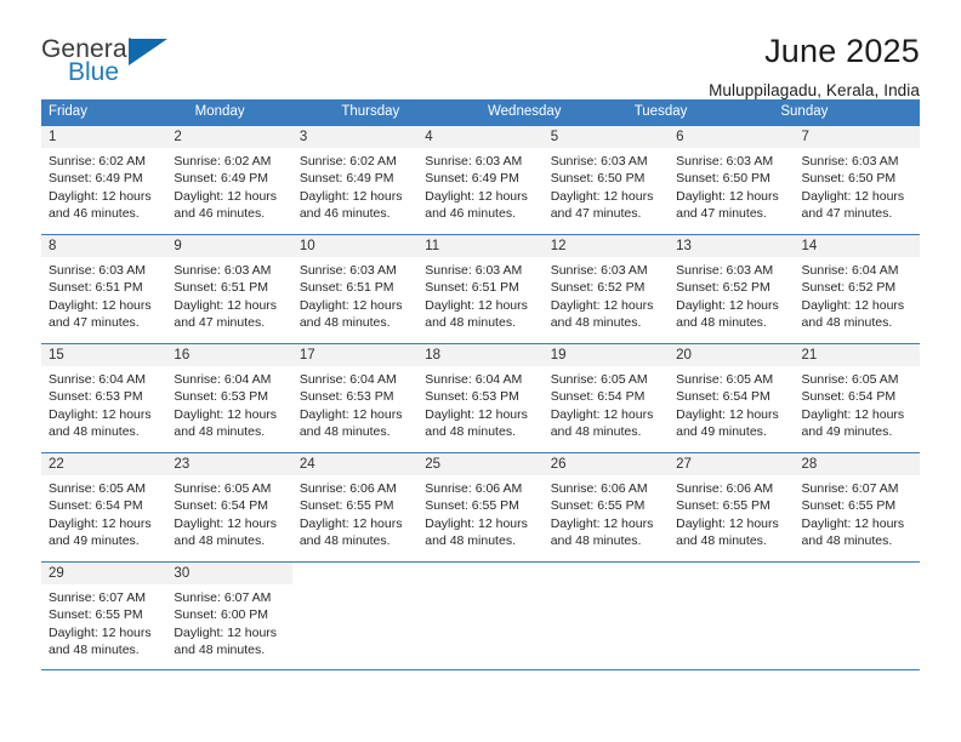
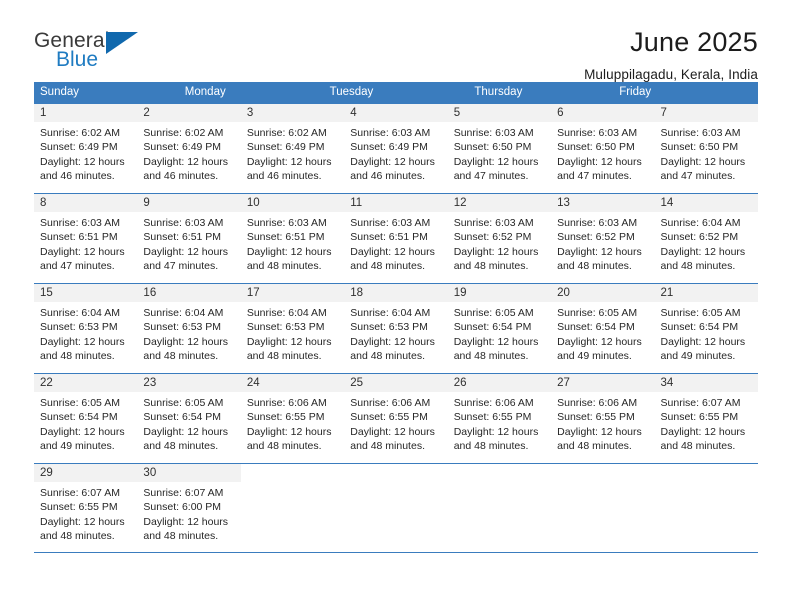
  General
  Blue
  June 2025
  Muluppilagadu, Kerala, India
- Friday
+ Sunday
  Monday
- Thursday
+ Tuesday
- Wednesday
- Tuesday
+ Thursday
- Sunday
+ Friday
  1
  Sunrise: 6:02 AM
  Sunset: 6:49 PM
  Daylight: 12 hours
  and 46 minutes.
  2
  Sunrise: 6:02 AM
  Sunset: 6:49 PM
  Daylight: 12 hours
  and 46 minutes.
  3
  Sunrise: 6:02 AM
  Sunset: 6:49 PM
  Daylight: 12 hours
  and 46 minutes.
  4
  Sunrise: 6:03 AM
  Sunset: 6:49 PM
  Daylight: 12 hours
  and 46 minutes.
  5
  Sunrise: 6:03 AM
  Sunset: 6:50 PM
  Daylight: 12 hours
  and 47 minutes.
  6
  Sunrise: 6:03 AM
  Sunset: 6:50 PM
  Daylight: 12 hours
  and 47 minutes.
  7
  Sunrise: 6:03 AM
  Sunset: 6:50 PM
  Daylight: 12 hours
  and 47 minutes.
  8
  Sunrise: 6:03 AM
  Sunset: 6:51 PM
  Daylight: 12 hours
  and 47 minutes.
  9
  Sunrise: 6:03 AM
  Sunset: 6:51 PM
  Daylight: 12 hours
  and 47 minutes.
  10
  Sunrise: 6:03 AM
  Sunset: 6:51 PM
  Daylight: 12 hours
  and 48 minutes.
  11
  Sunrise: 6:03 AM
  Sunset: 6:51 PM
  Daylight: 12 hours
  and 48 minutes.
  12
  Sunrise: 6:03 AM
  Sunset: 6:52 PM
  Daylight: 12 hours
  and 48 minutes.
  13
  Sunrise: 6:03 AM
  Sunset: 6:52 PM
  Daylight: 12 hours
  and 48 minutes.
  14
  Sunrise: 6:04 AM
  Sunset: 6:52 PM
  Daylight: 12 hours
  and 48 minutes.
  15
  Sunrise: 6:04 AM
  Sunset: 6:53 PM
  Daylight: 12 hours
  and 48 minutes.
  16
  Sunrise: 6:04 AM
  Sunset: 6:53 PM
  Daylight: 12 hours
  and 48 minutes.
  17
  Sunrise: 6:04 AM
  Sunset: 6:53 PM
  Daylight: 12 hours
  and 48 minutes.
  18
  Sunrise: 6:04 AM
  Sunset: 6:53 PM
  Daylight: 12 hours
  and 48 minutes.
  19
  Sunrise: 6:05 AM
  Sunset: 6:54 PM
  Daylight: 12 hours
  and 48 minutes.
  20
  Sunrise: 6:05 AM
  Sunset: 6:54 PM
  Daylight: 12 hours
  and 49 minutes.
  21
  Sunrise: 6:05 AM
  Sunset: 6:54 PM
  Daylight: 12 hours
  and 49 minutes.
  22
  Sunrise: 6:05 AM
  Sunset: 6:54 PM
  Daylight: 12 hours
  and 49 minutes.
  23
  Sunrise: 6:05 AM
  Sunset: 6:54 PM
  Daylight: 12 hours
  and 48 minutes.
  24
  Sunrise: 6:06 AM
  Sunset: 6:55 PM
  Daylight: 12 hours
  and 48 minutes.
  25
  Sunrise: 6:06 AM
  Sunset: 6:55 PM
  Daylight: 12 hours
  and 48 minutes.
  26
  Sunrise: 6:06 AM
  Sunset: 6:55 PM
  Daylight: 12 hours
  and 48 minutes.
  27
  Sunrise: 6:06 AM
  Sunset: 6:55 PM
  Daylight: 12 hours
  and 48 minutes.
- 28
+ 34
  Sunrise: 6:07 AM
  Sunset: 6:55 PM
  Daylight: 12 hours
  and 48 minutes.
  29
  Sunrise: 6:07 AM
  Sunset: 6:55 PM
  Daylight: 12 hours
  and 48 minutes.
  30
  Sunrise: 6:07 AM
  Sunset: 6:00 PM
  Daylight: 12 hours
  and 48 minutes.
